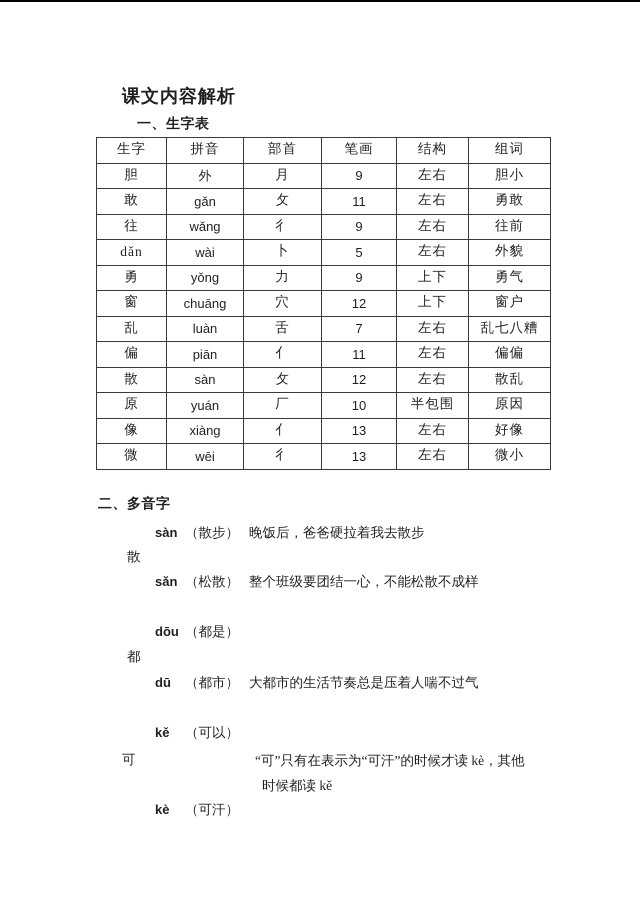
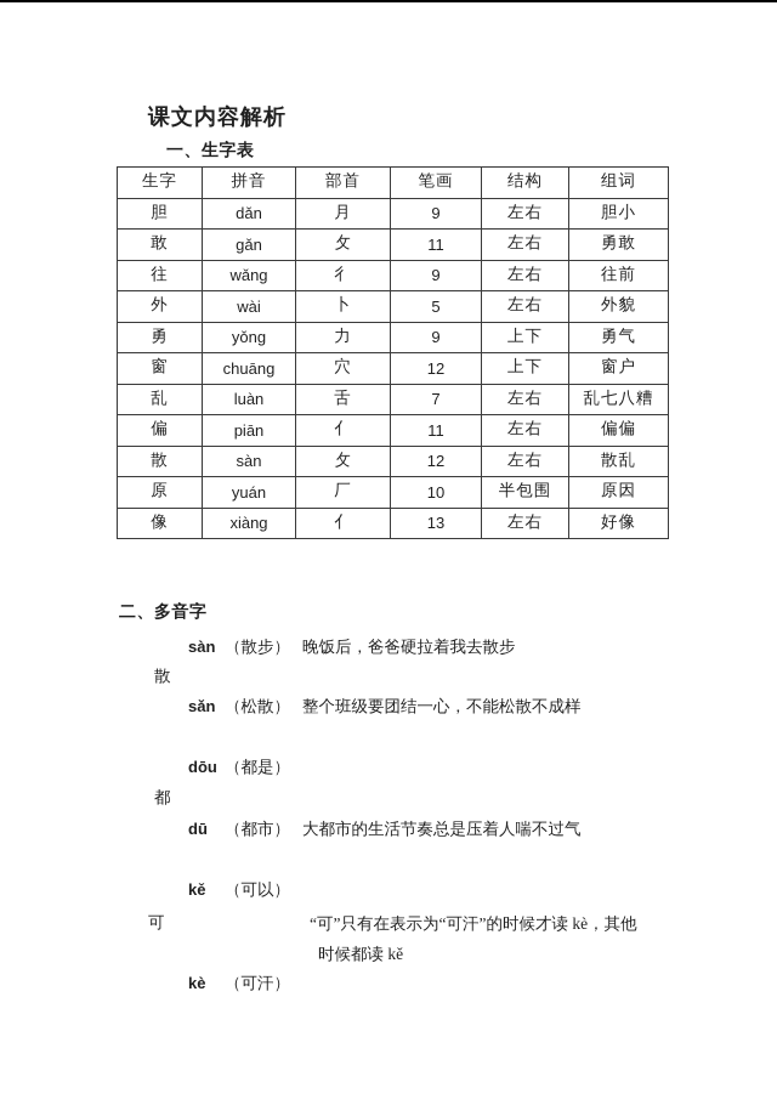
  课文内容解析
  一、生字表
  生字	拼音	部首	笔画	结构	组词
- 胆	外	月	9	左右	胆小
+ 胆	dǎn	月	9	左右	胆小
  敢	gǎn	攵	11	左右	勇敢
  往	wǎng	彳	9	左右	往前
- dǎn	wài	卜	5	左右	外貌
+ 外	wài	卜	5	左右	外貌
  勇	yǒng	力	9	上下	勇气
  窗	chuāng	穴	12	上下	窗户
  乱	luàn	舌	7	左右	乱七八糟
  偏	piān	亻	11	左右	偏偏
  散	sàn	攵	12	左右	散乱
  原	yuán	厂	10	半包围	原因
  像	xiàng	亻	13	左右	好像
- 微	wēi	彳	13	左右	微小
  二、多音字
  sàn
  （散步）
  晚饭后，爸爸硬拉着我去散步
  散
  sǎn
  （松散）
  整个班级要团结一心，不能松散不成样
  dōu
  （都是）
  都
  dū
  （都市）
  大都市的生活节奏总是压着人喘不过气
  kě
  （可以）
  可
  “可”只有在表示为“可汗”的时候才读 kè，其他
  时候都读 kě
  kè
  （可汗）
